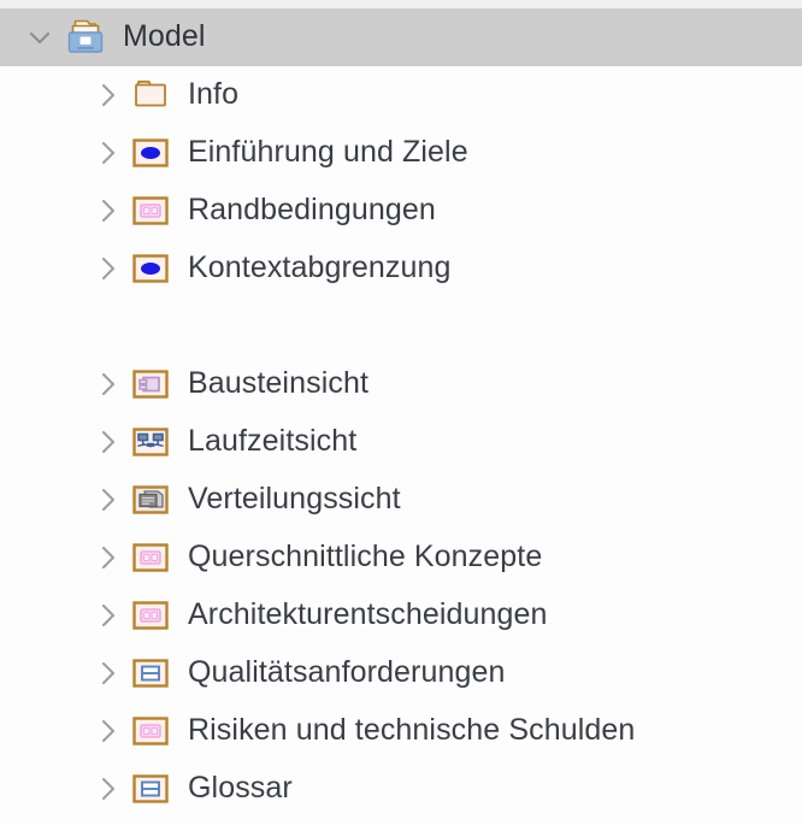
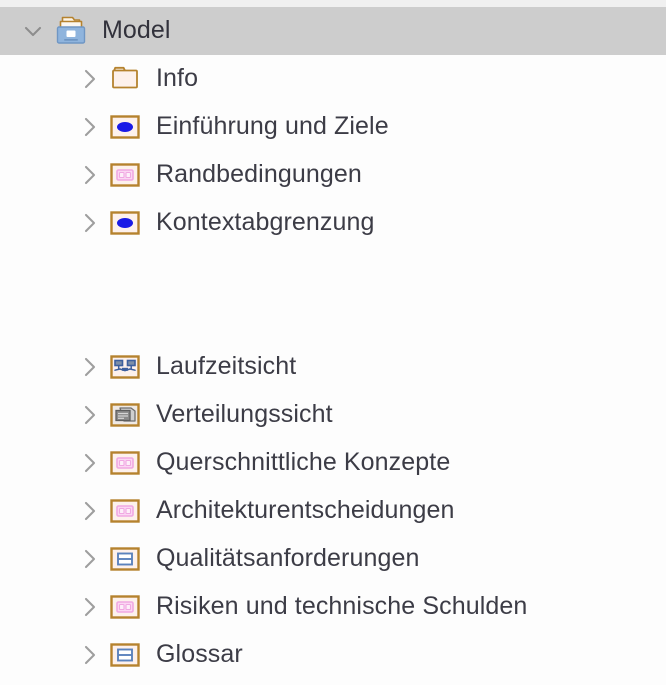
  Model
  Info
  Einführung und Ziele
  Randbedingungen
  Kontextabgrenzung
- Bausteinsicht
  Laufzeitsicht
  Verteilungssicht
  Querschnittliche Konzepte
  Architekturentscheidungen
  Qualitätsanforderungen
  Risiken und technische Schulden
  Glossar
